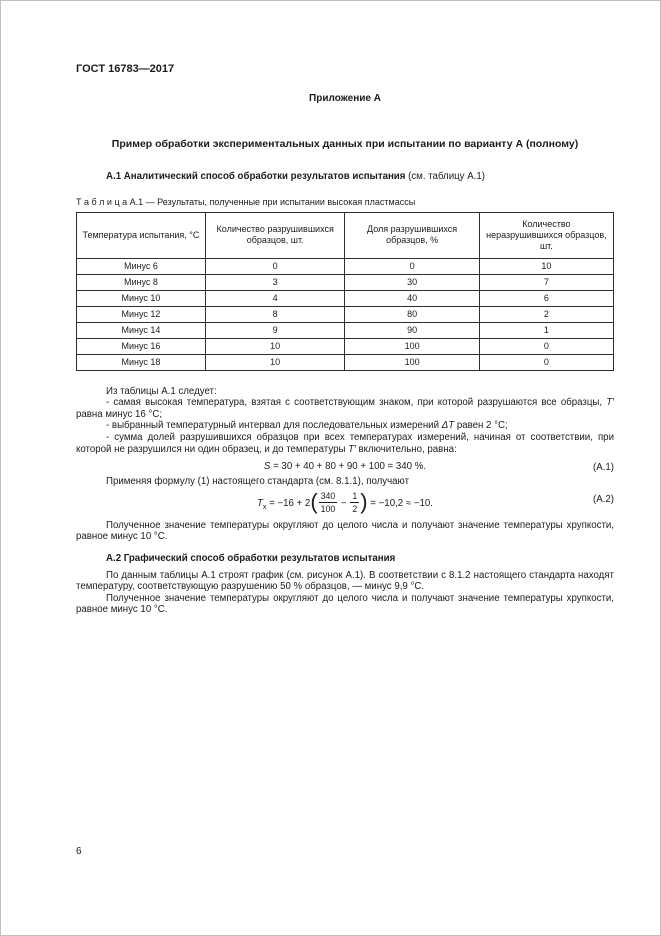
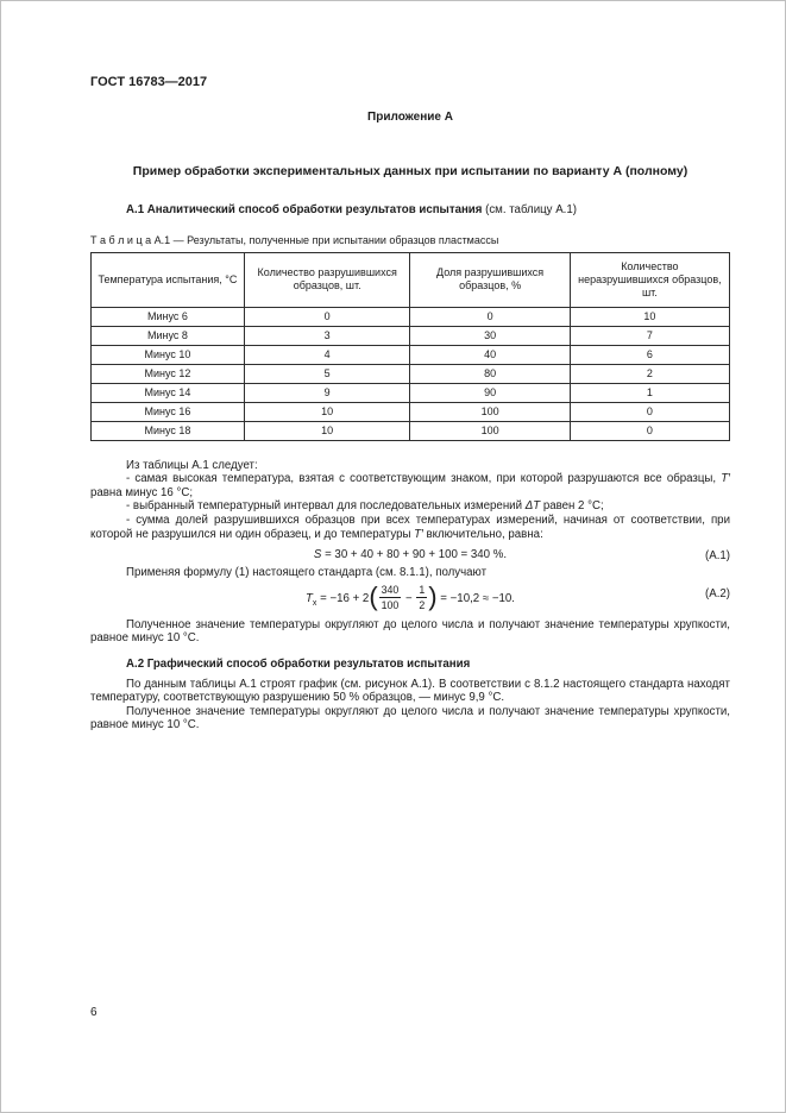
  ГОСТ 16783—2017
  Приложение А
  Пример обработки экспериментальных данных при испытании по варианту А (полному)
  А.1 Аналитический способ обработки результатов испытания (см. таблицу А.1)
- Т а б л и ц а А.1 — Результаты, полученные при испытании высокая пластмассы
+ Т а б л и ц а А.1 — Результаты, полученные при испытании образцов пластмассы
  Температура испытания, °С	Количество разрушившихся образцов, шт.	Доля разрушившихся образцов, %	Количество неразрушившихся образцов, шт.
  Минус 6	0	0	10
  Минус 8	3	30	7
  Минус 10	4	40	6
- Минус 12	8	80	2
+ Минус 12	5	80	2
  Минус 14	9	90	1
  Минус 16	10	100	0
  Минус 18	10	100	0
  Из таблицы А.1 следует:
  - самая высокая температура, взятая с соответствующим знаком, при которой разрушаются все образцы, Т′ равна минус 16 °С;
  - выбранный температурный интервал для последовательных измерений ΔТ равен 2 °С;
  - сумма долей разрушившихся образцов при всех температурах измерений, начиная от соответствии, при которой не разрушился ни один образец, и до температуры Т′ включительно, равна:
  S = 30 + 40 + 80 + 90 + 100 = 340 %.
  (А.1)
  Применяя формулу (1) настоящего стандарта (см. 8.1.1), получают
  Т = −16 + 2(
  340
  100
  −
  1
  2
  ) = −10,2 ≈ −10.
  (А.2)
  Полученное значение температуры округляют до целого числа и получают значение температуры хрупкости, равное минус 10 °С.
  А.2 Графический способ обработки результатов испытания
  По данным таблицы А.1 строят график (см. рисунок А.1). В соответствии с 8.1.2 настоящего стандарта находят температуру, соответствующую разрушению 50 % образцов, — минус 9,9 °С.
  Полученное значение температуры округляют до целого числа и получают значение температуры хрупкости, равное минус 10 °С.
  6
